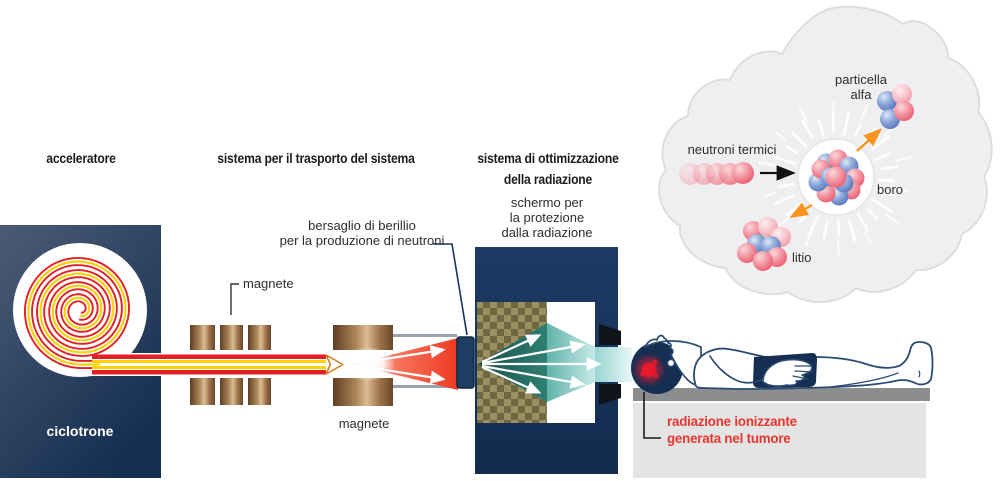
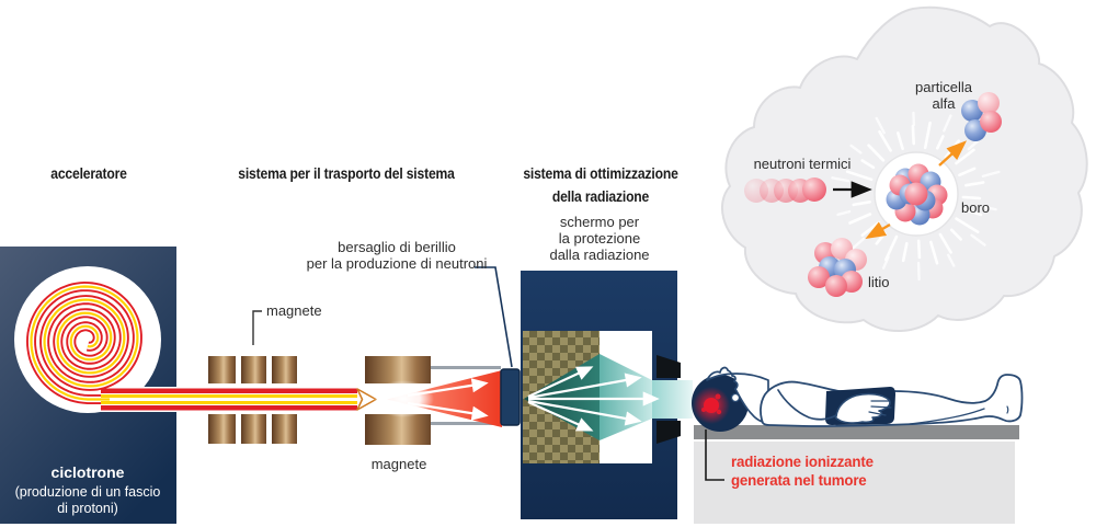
  acceleratore
  sistema per il trasporto del sistema
  sistema di ottimizzazione
  della radiazione
  schermo per
  la protezione
  dalla radiazione
  bersaglio di berillio
  per la produzione di neutroni
  magnete
  magnete
  ciclotrone
+ (produzione di un fascio
+ di protoni)
  radiazione ionizzante
  generata nel tumore
  neutroni termici
  particella
  alfa
  boro
  litio
